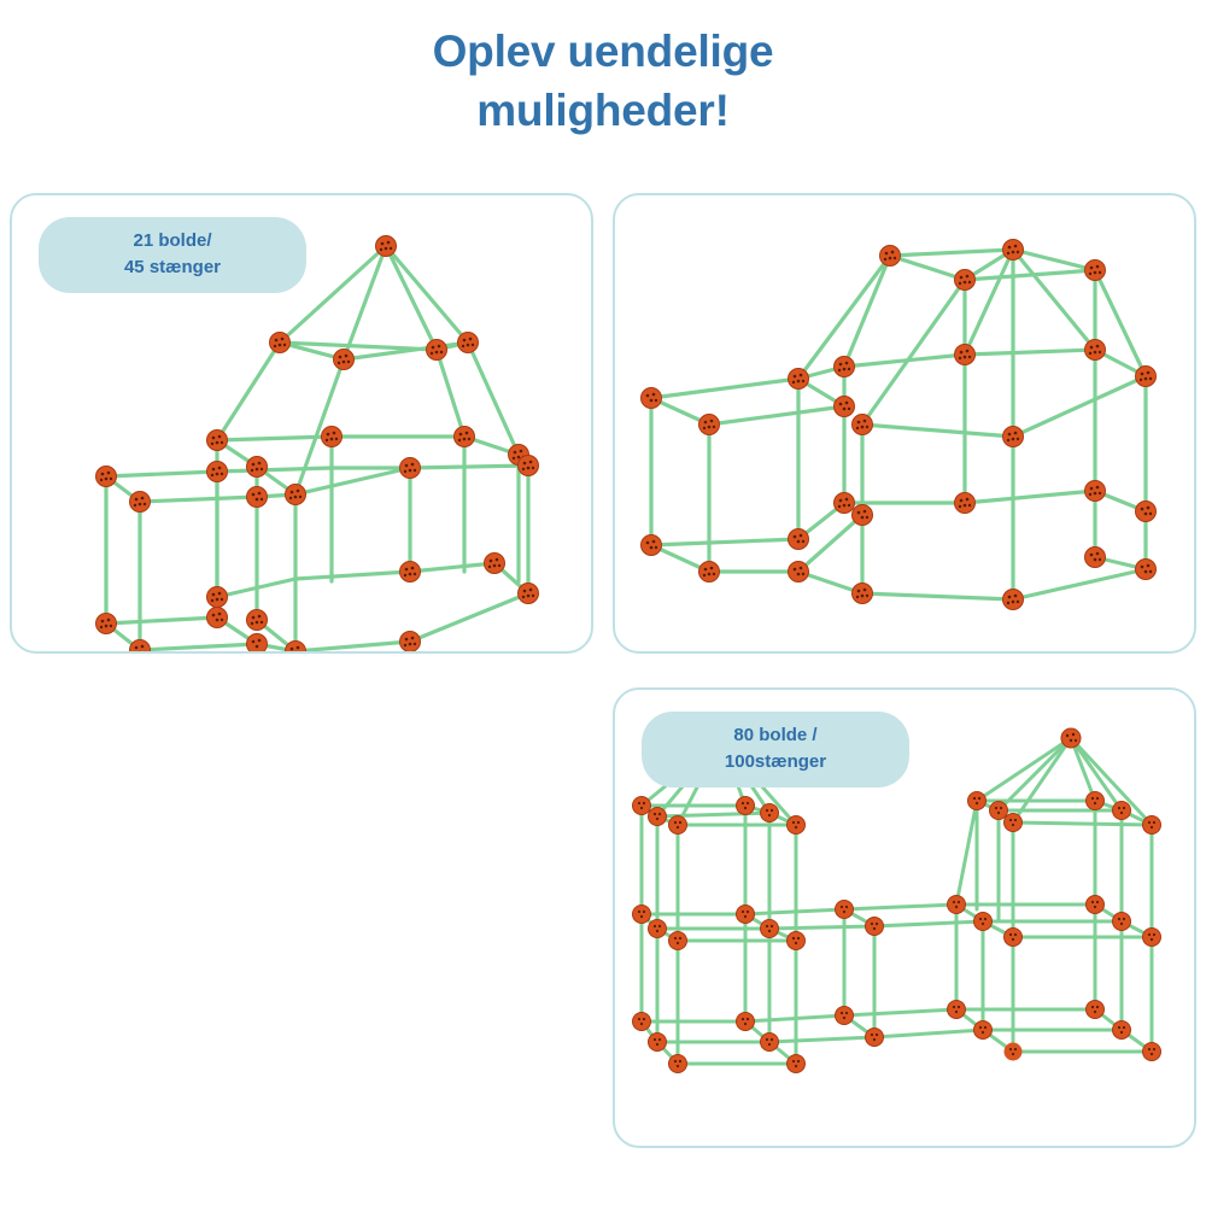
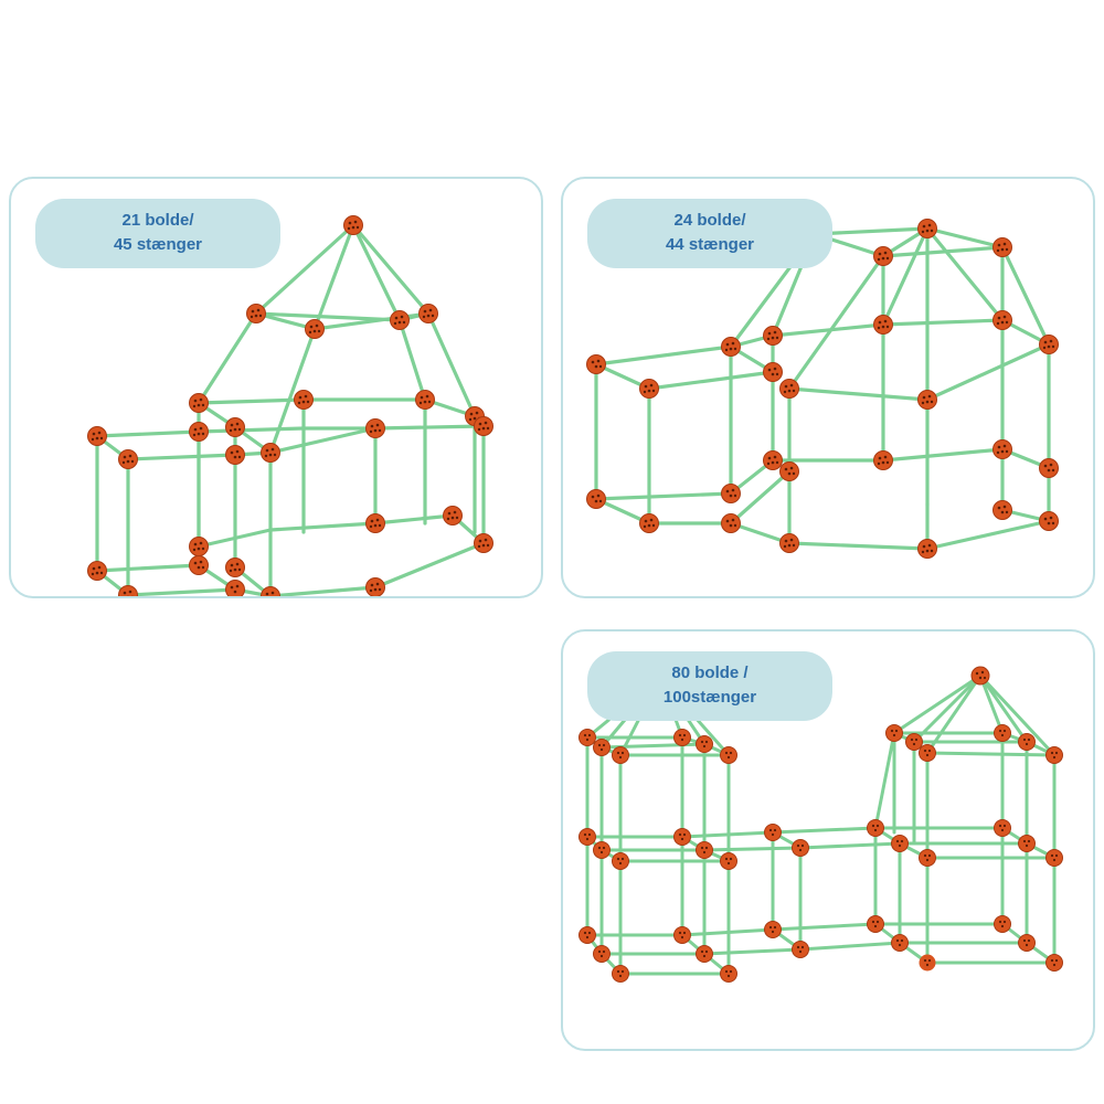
- Oplev uendelige
- muligheder!
  21 bolde/
  45 stænger
+ 24 bolde/
+ 44 stænger
  80 bolde /
  100stænger
